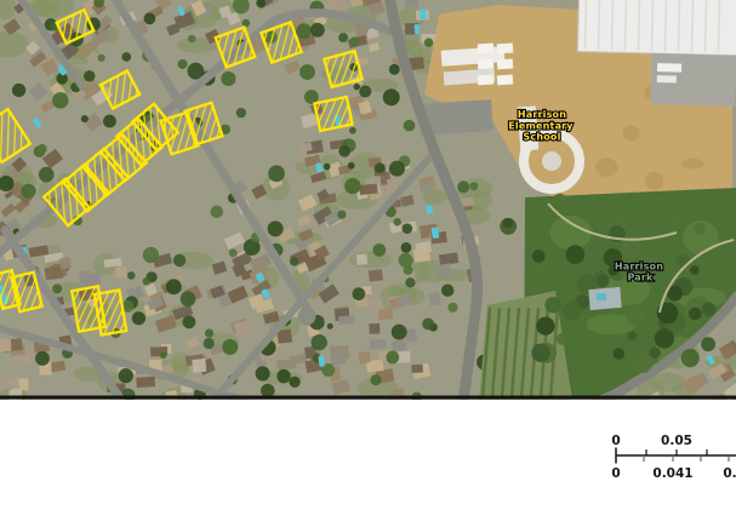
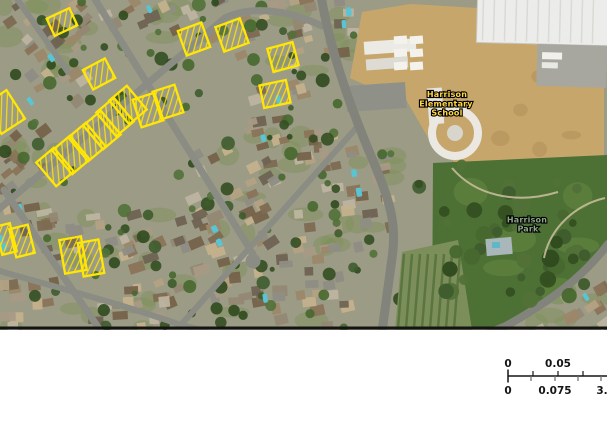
  Harrison
  Elementary
  School
  Harrison
  Park
  0
  0.05
  0
- 0.041
+ 0.075
- 0.
+ 3.
